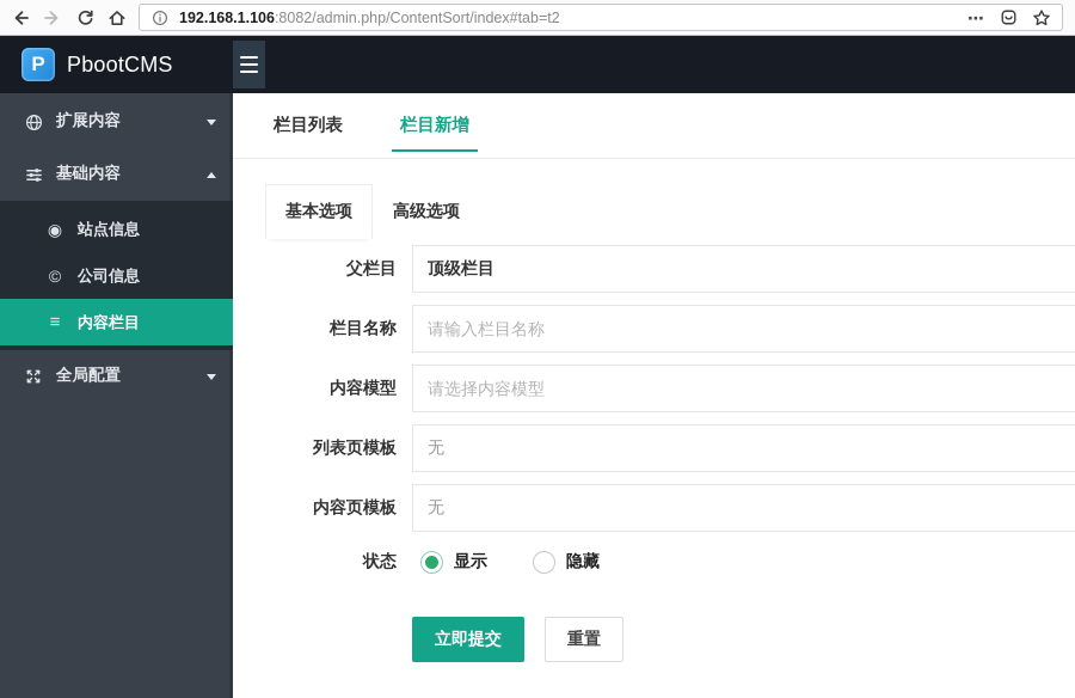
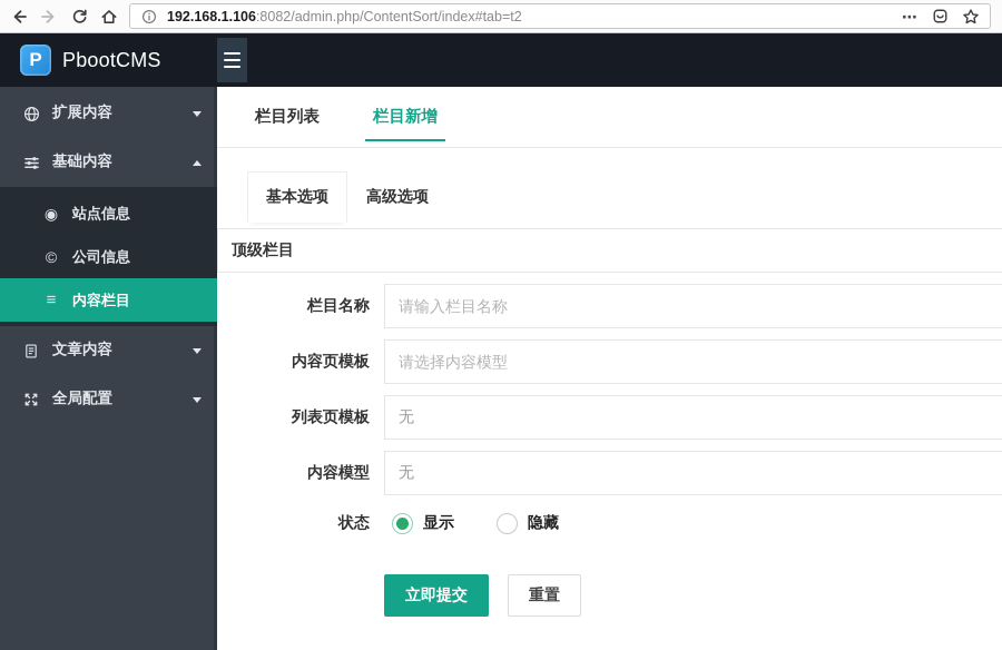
  192.168.1.106:8082/admin.php/ContentSort/index#tab=t2
  ⋯
  P
  PbootCMS
  扩展内容
  基础内容
  ◉
  站点信息
  ©
  公司信息
  ≡
  内容栏目
+ 文章内容
  全局配置
  栏目列表
  栏目新增
  基本选项
  高级选项
- 父栏目
  顶级栏目
  栏目名称
  请输入栏目名称
- 内容模型
+ 内容页模板
  请选择内容模型
  列表页模板
  无
- 内容页模板
+ 内容模型
  无
  状态
  显示
  隐藏
  立即提交
  重置
